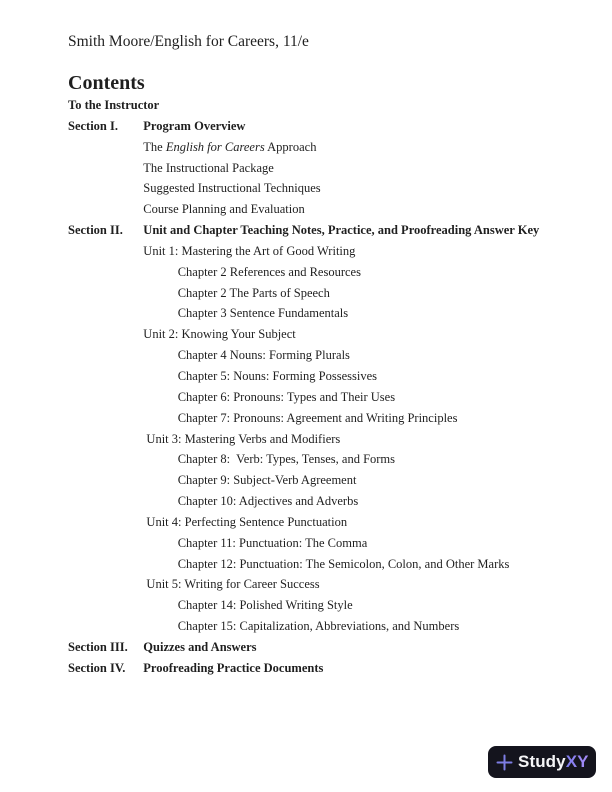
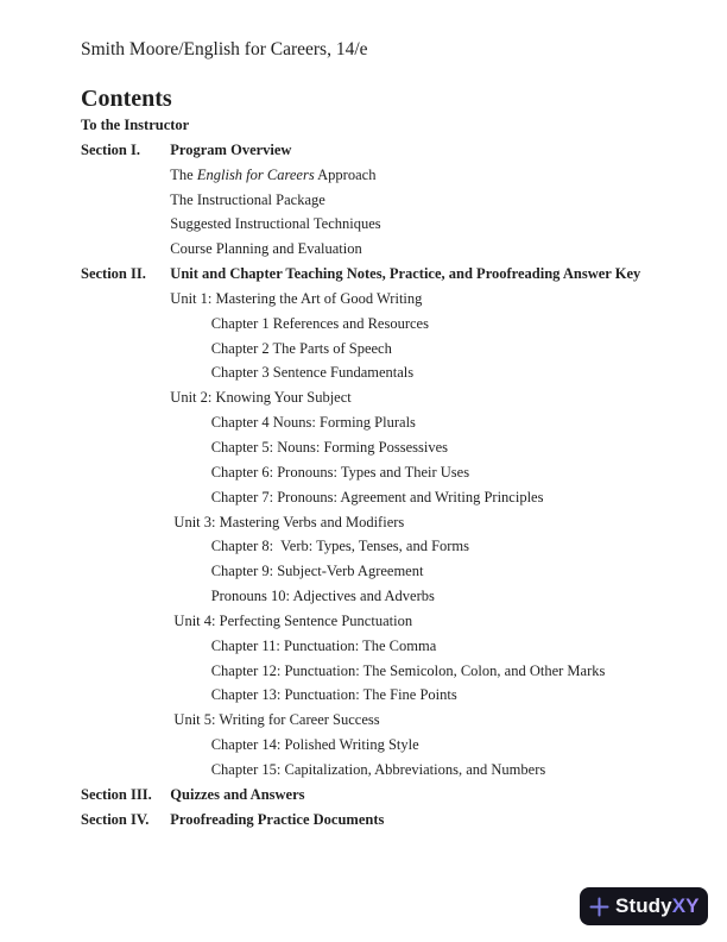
- Smith Moore/English for Careers, 11/e
+ Smith Moore/English for Careers, 14/e
  Contents
  To the Instructor
  Section I.
  Program Overview
  The English for Careers Approach
  The Instructional Package
  Suggested Instructional Techniques
  Course Planning and Evaluation
  Section II.
  Unit and Chapter Teaching Notes, Practice, and Proofreading Answer Key
  Unit 1: Mastering the Art of Good Writing
- Chapter 2 References and Resources
+ Chapter 1 References and Resources
  Chapter 2 The Parts of Speech
  Chapter 3 Sentence Fundamentals
  Unit 2: Knowing Your Subject
  Chapter 4 Nouns: Forming Plurals
  Chapter 5: Nouns: Forming Possessives
  Chapter 6: Pronouns: Types and Their Uses
  Chapter 7: Pronouns: Agreement and Writing Principles
  Unit 3: Mastering Verbs and Modifiers
  Chapter 8: Verb: Types, Tenses, and Forms
  Chapter 9: Subject-Verb Agreement
- Chapter 10: Adjectives and Adverbs
+ Pronouns 10: Adjectives and Adverbs
  Unit 4: Perfecting Sentence Punctuation
  Chapter 11: Punctuation: The Comma
  Chapter 12: Punctuation: The Semicolon, Colon, and Other Marks
+ Chapter 13: Punctuation: The Fine Points
  Unit 5: Writing for Career Success
  Chapter 14: Polished Writing Style
  Chapter 15: Capitalization, Abbreviations, and Numbers
  Section III.
  Quizzes and Answers
  Section IV.
  Proofreading Practice Documents
  StudyXY
